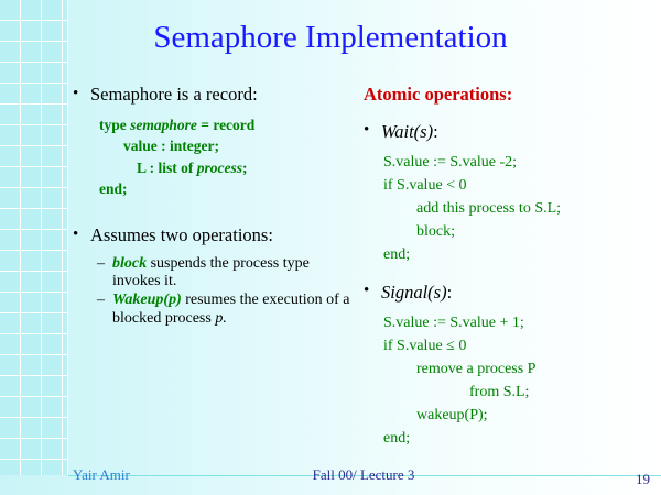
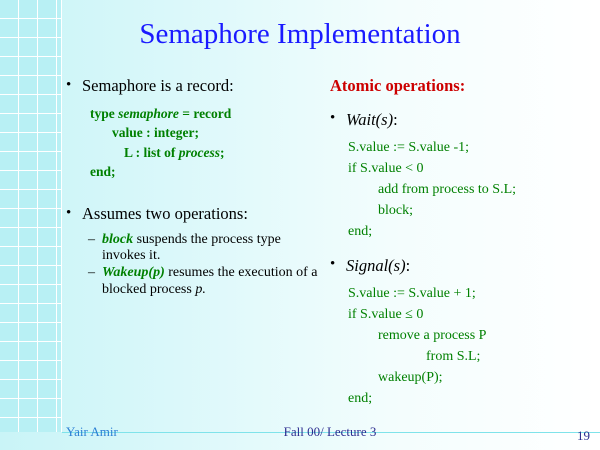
  Semaphore Implementation
  •
  Semaphore is a record:
  type semaphore = record
  value : integer;
  L : list of process;
  end;
  •
  Assumes two operations:
  –
  block suspends the process type invokes it.
  –
  Wakeup(p) resumes the execution of a blocked process p.
  Atomic operations:
  •
  Wait(s)
  :
- S.value := S.value -2;
+ S.value := S.value -1;
  if S.value < 0
- add this process to S.L;
+ add from process to S.L;
  block;
  end;
  •
  Signal(s)
  :
  S.value := S.value + 1;
  if S.value ≤ 0
  remove a process P
  from S.L;
  wakeup(P);
  end;
  Yair Amir
  Fall 00/ Lecture 3
  19
